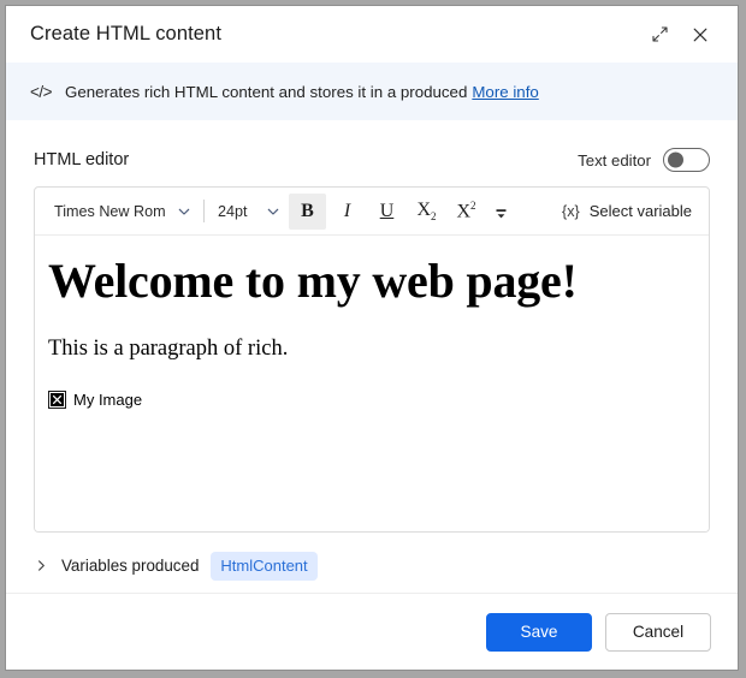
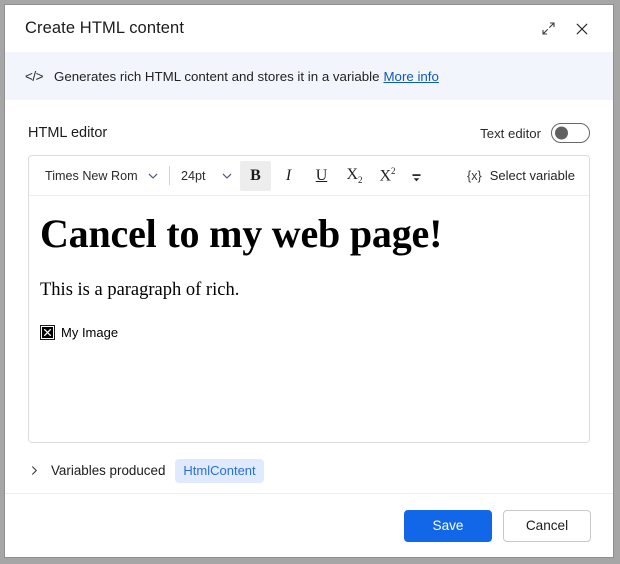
  Create HTML content
  </>
- Generates rich HTML content and stores it in a produced
+ Generates rich HTML content and stores it in a variable
  More info
  HTML editor
  Text editor
  Times New Rom
  24pt
  B
  I
  U
  X2
  X2
  {x}
  Select variable
- Welcome to my web page!
+ Cancel to my web page!
  This is a paragraph of rich.
  My Image
  Variables produced
  HtmlContent
  Save
  Cancel
